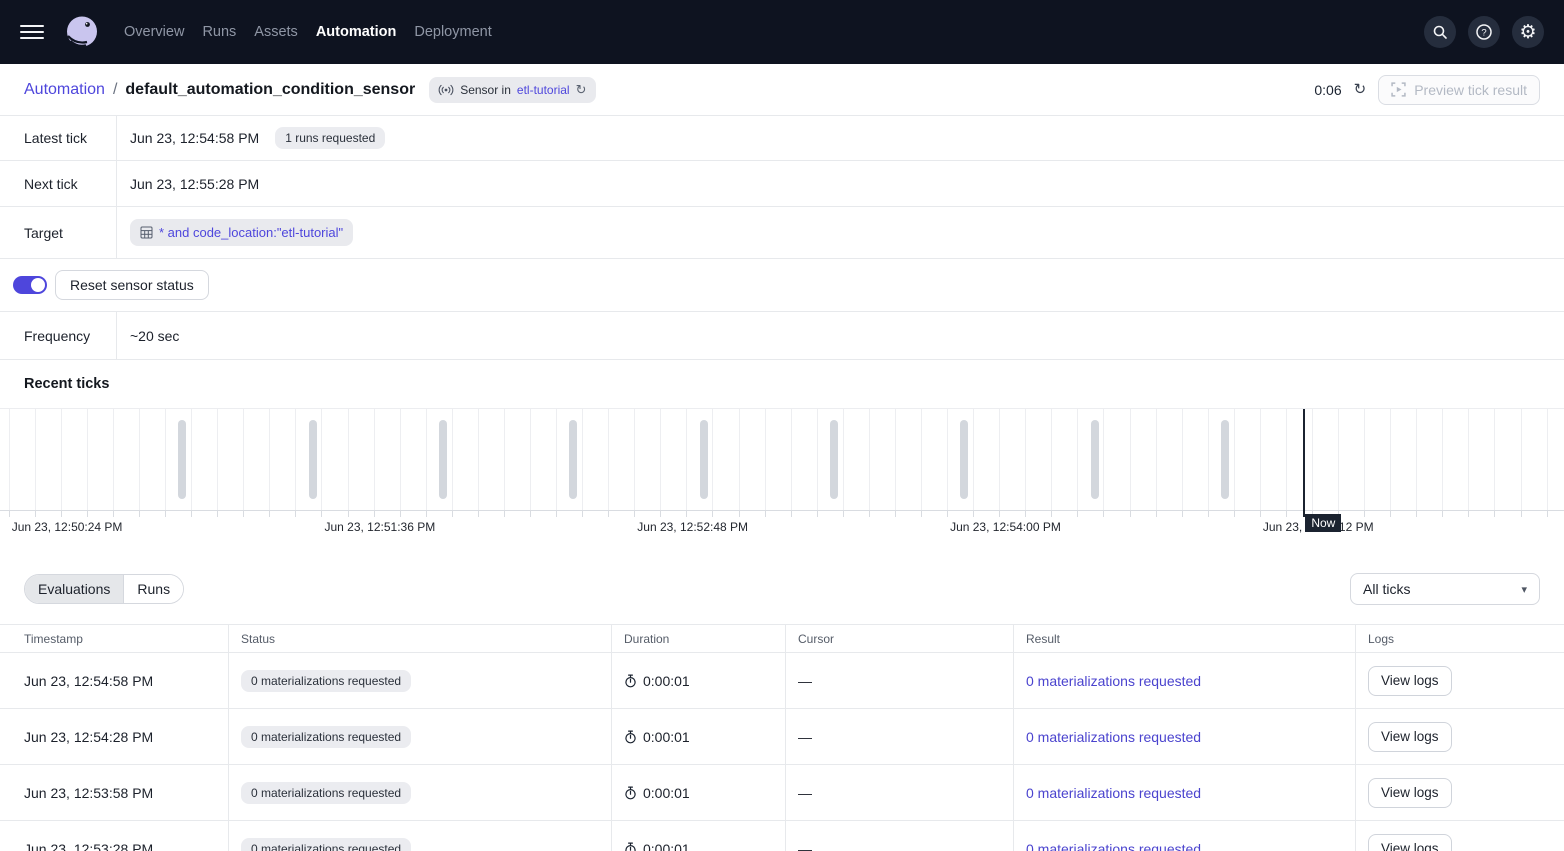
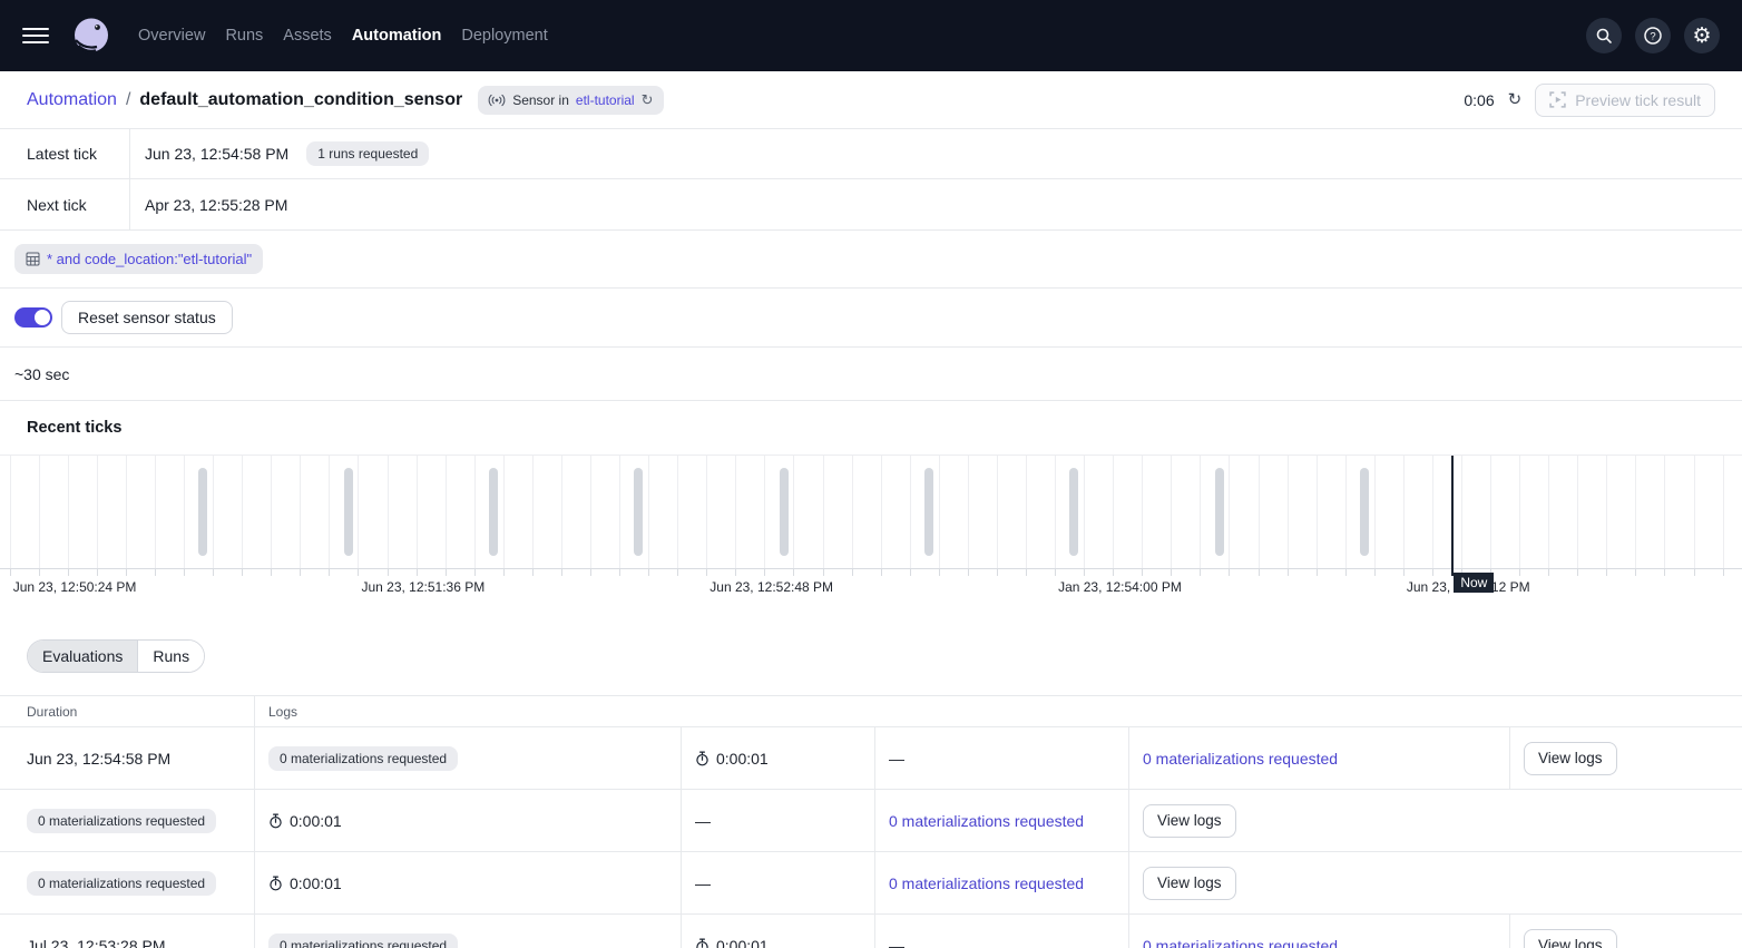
  Overview
  Runs
  Assets
  Automation
  Deployment
  ?
  ⚙
  Automation
  /
  default_automation_condition_sensor
  Sensor in
  etl-tutorial
  ↻
  0:06
  ↻
  Preview tick result
  Latest tick
  Jun 23, 12:54:58 PM
  1 runs requested
  Next tick
- Jun 23, 12:55:28 PM
+ Apr 23, 12:55:28 PM
- Target
  * and code_location:"etl-tutorial"
  Reset sensor status
- Frequency
- ~20 sec
+ ~30 sec
  Recent ticks
  Jun 23, 12:50:24 PM
  Jun 23, 12:51:36 PM
  Jun 23, 12:52:48 PM
- Jun 23, 12:54:00 PM
+ Jan 23, 12:54:00 PM
  Now
  Evaluations
  Runs
- All ticks
- ▾
- Timestamp
- Status
  Duration
- Cursor
- Result
  Logs
  Jun 23, 12:54:58 PM
  0 materializations requested
  0:00:01
  —
  0 materializations requested
  View logs
- Jun 23, 12:54:28 PM
  0 materializations requested
  0:00:01
  —
  0 materializations requested
  View logs
- Jun 23, 12:53:58 PM
  0 materializations requested
  0:00:01
  —
  0 materializations requested
  View logs
- Jun 23, 12:53:28 PM
+ Jul 23, 12:53:28 PM
  0 materializations requested
  0:00:01
  —
  0 materializations requested
  View logs
